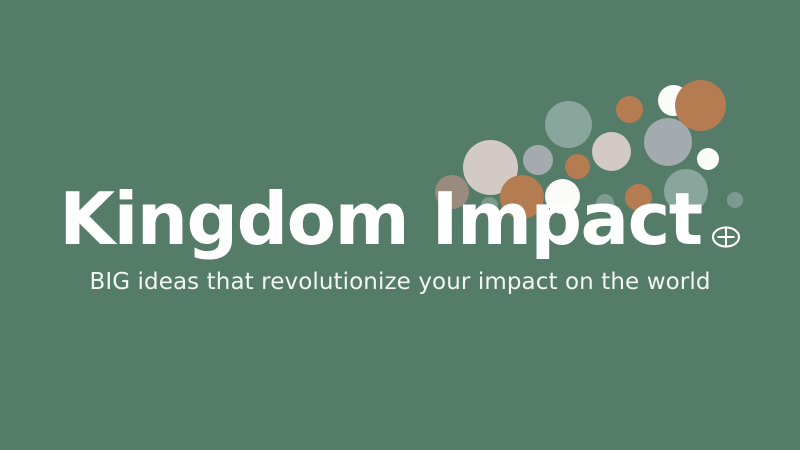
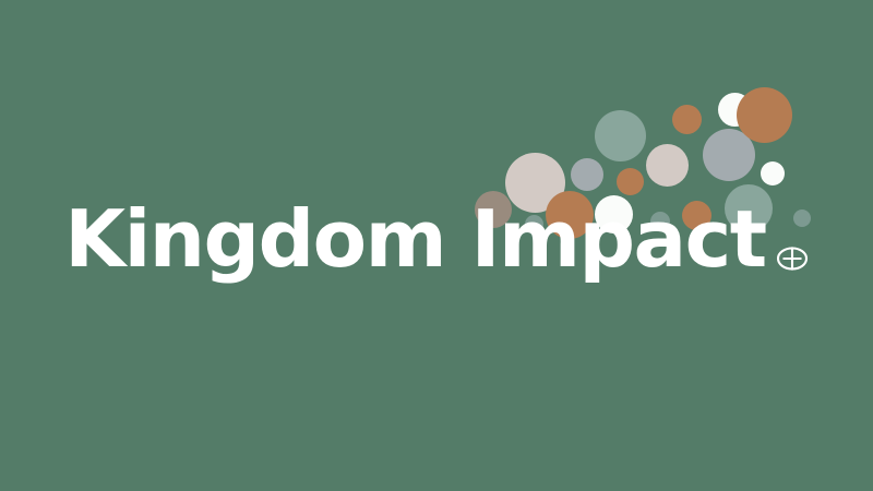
  Kingdom Impact
- BIG ideas that revolutionize your impact on the world
